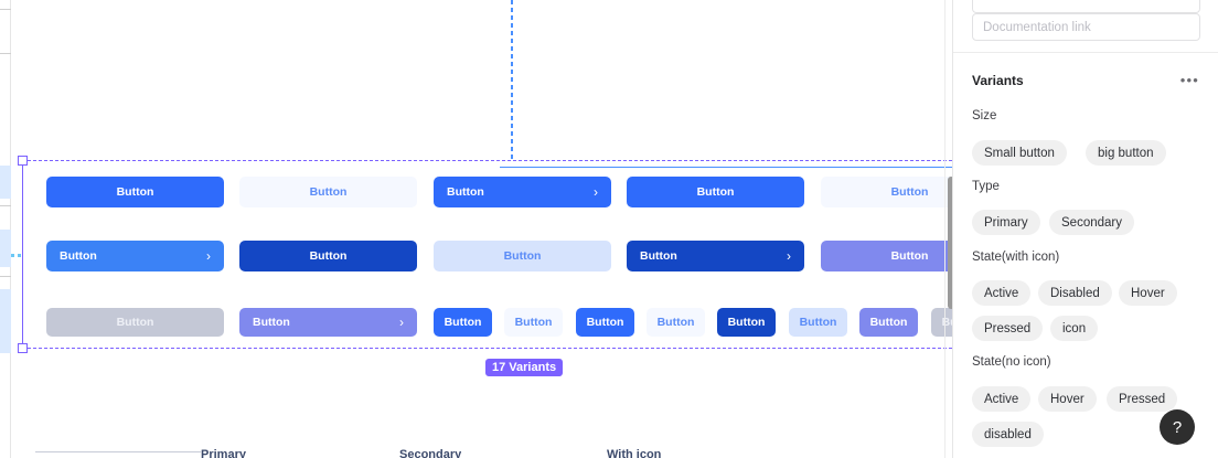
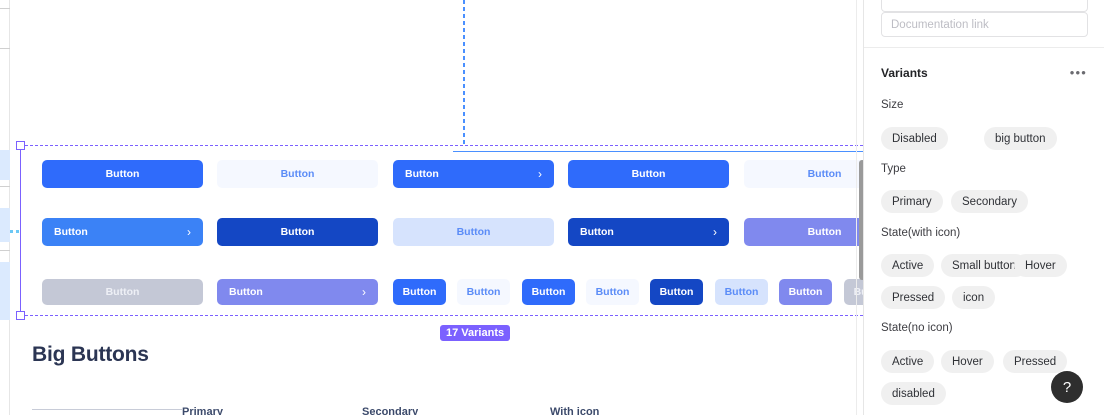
  Button
  Button
  Button
  ›
  Button
  Button
  Button
  ›
  Button
  Button
  Button
  ›
  Button
  Button
  Button
  ›
  Button
  Button
  Button
  Button
  Button
  Button
  Button
  17 Variants
+ Big Buttons
  Primary
  Secondary
  With icon
  Documentation link
  Variants
  •••
  Size
- Small button
+ Disabled
  big button
  Type
  Primary
  Secondary
  State(with icon)
  Active
- Disabled
+ Small button
  Hover
  Pressed
  icon
  State(no icon)
  Active
  Hover
  Pressed
  disabled
  ?
